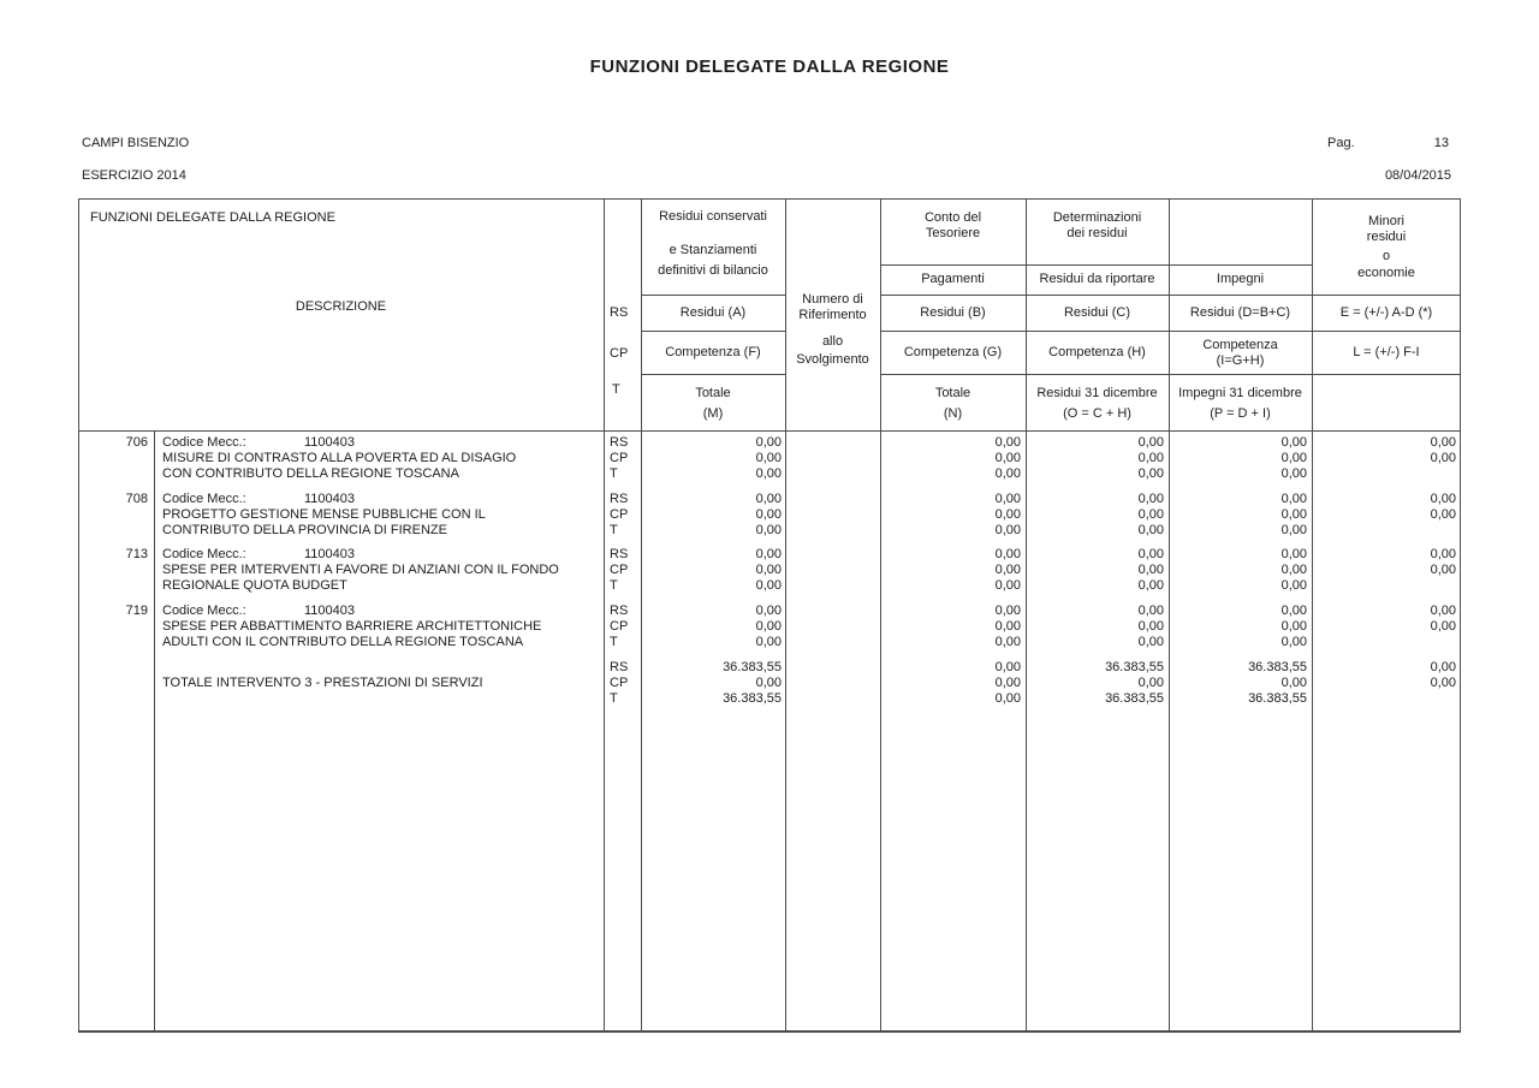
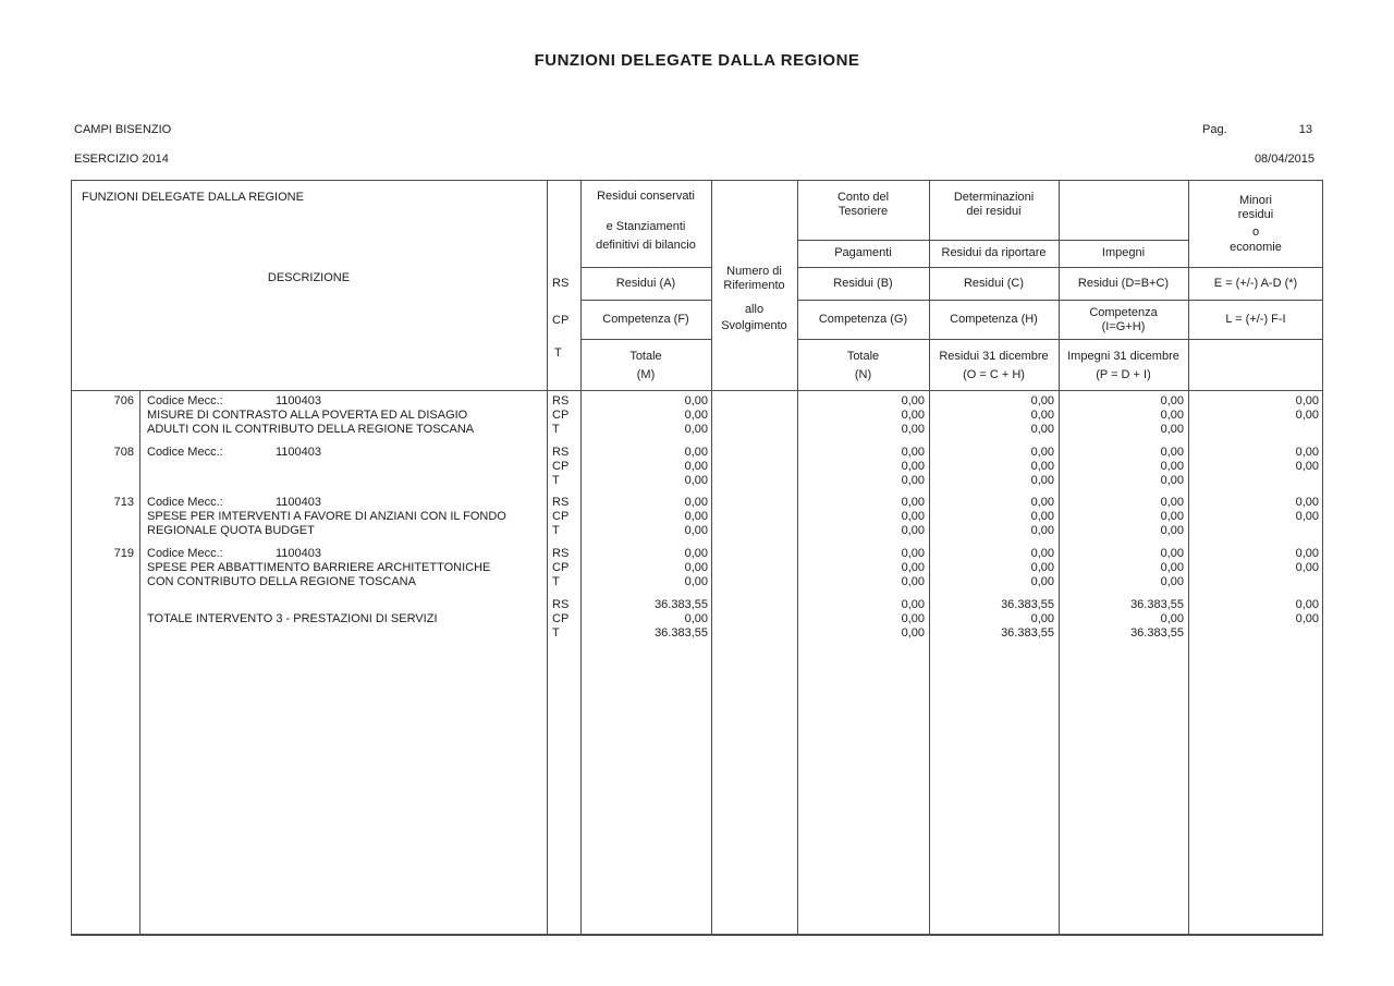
  FUNZIONI DELEGATE DALLA REGIONE
  CAMPI BISENZIO
  ESERCIZIO 2014
  Pag.
  13
  08/04/2015
  FUNZIONI DELEGATE DALLA REGIONE
  DESCRIZIONE
  RS
  CP
  T
  Residui conservati
  e Stanziamenti
  definitivi di bilancio
  Residui (A)
  Competenza (F)
  Totale
  (M)
  Numero di
  Riferimento
  allo
  Svolgimento
  Conto del
  Tesoriere
  Pagamenti
  Residui (B)
  Competenza (G)
  Totale
  (N)
  Determinazioni
  dei residui
  Residui da riportare
  Residui (C)
  Competenza (H)
  Residui 31 dicembre
  (O = C + H)
  Impegni
  Residui (D=B+C)
  Competenza
  (I=G+H)
  Impegni 31 dicembre
  (P = D + I)
  Minori
  residui
  o
  economie
  E = (+/-) A-D (*)
  L = (+/-) F-I
  706
  Codice Mecc.: 1100403
  MISURE DI CONTRASTO ALLA POVERTA ED AL DISAGIO
- CON CONTRIBUTO DELLA REGIONE TOSCANA
+ ADULTI CON IL CONTRIBUTO DELLA REGIONE TOSCANA
  RS
  CP
  T
  0,00
  0,00
  0,00
  0,00
  0,00
  0,00
  0,00
  0,00
  0,00
  0,00
  0,00
  0,00
  0,00
  0,00
  708
  Codice Mecc.: 1100403
- PROGETTO GESTIONE MENSE PUBBLICHE CON IL
- CONTRIBUTO DELLA PROVINCIA DI FIRENZE
  RS
  CP
  T
  0,00
  0,00
  0,00
  0,00
  0,00
  0,00
  0,00
  0,00
  0,00
  0,00
  0,00
  0,00
  0,00
  0,00
  713
  Codice Mecc.: 1100403
  SPESE PER IMTERVENTI A FAVORE DI ANZIANI CON IL FONDO
  REGIONALE QUOTA BUDGET
  RS
  CP
  T
  0,00
  0,00
  0,00
  0,00
  0,00
  0,00
  0,00
  0,00
  0,00
  0,00
  0,00
  0,00
  0,00
  0,00
  719
  Codice Mecc.: 1100403
  SPESE PER ABBATTIMENTO BARRIERE ARCHITETTONICHE
- ADULTI CON IL CONTRIBUTO DELLA REGIONE TOSCANA
+ CON CONTRIBUTO DELLA REGIONE TOSCANA
  RS
  CP
  T
  0,00
  0,00
  0,00
  0,00
  0,00
  0,00
  0,00
  0,00
  0,00
  0,00
  0,00
  0,00
  0,00
  0,00
  TOTALE INTERVENTO 3 - PRESTAZIONI DI SERVIZI
  RS
  CP
  T
  36.383,55
  0,00
  36.383,55
  0,00
  0,00
  0,00
  36.383,55
  0,00
  36.383,55
  36.383,55
  0,00
  36.383,55
  0,00
  0,00
